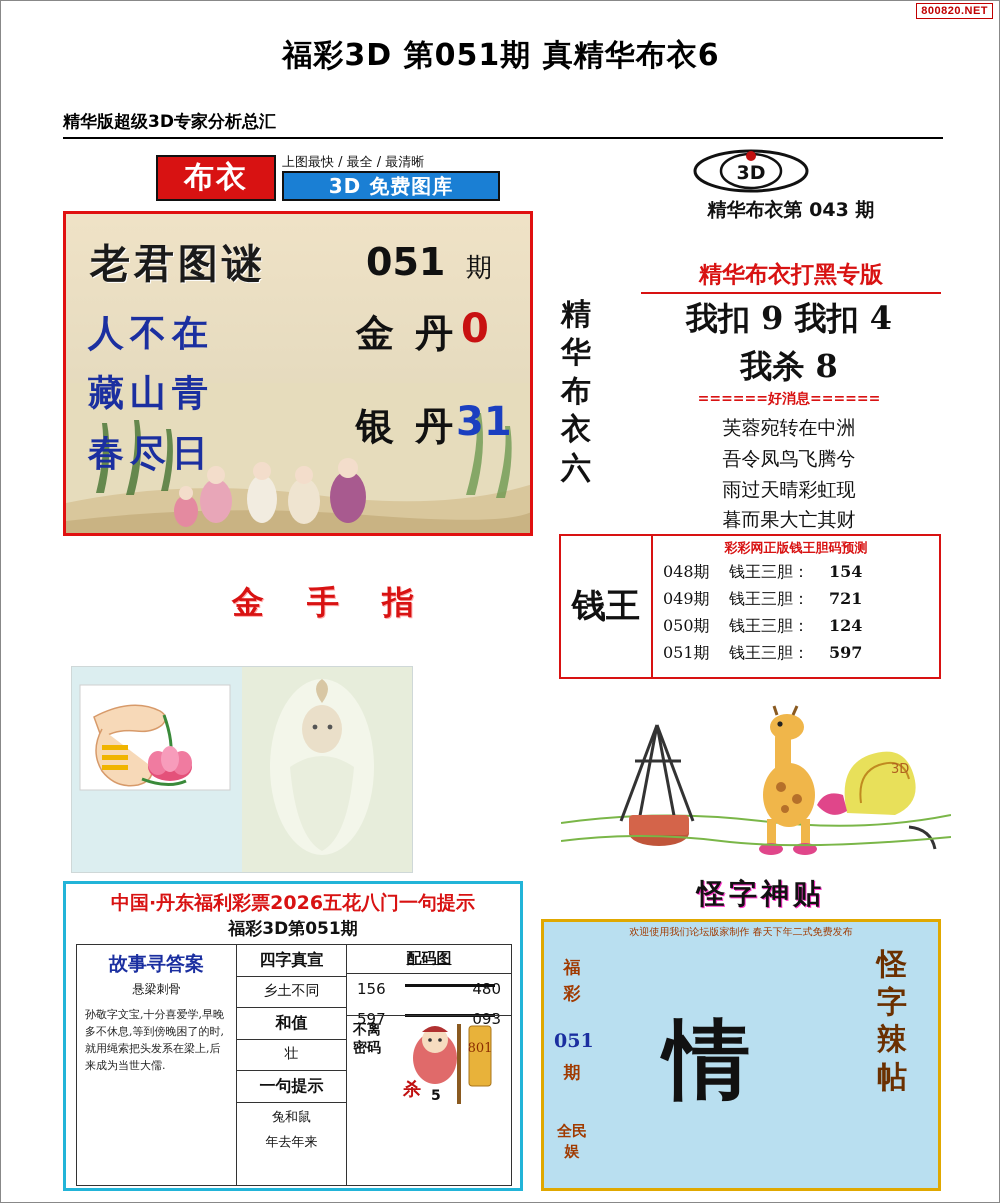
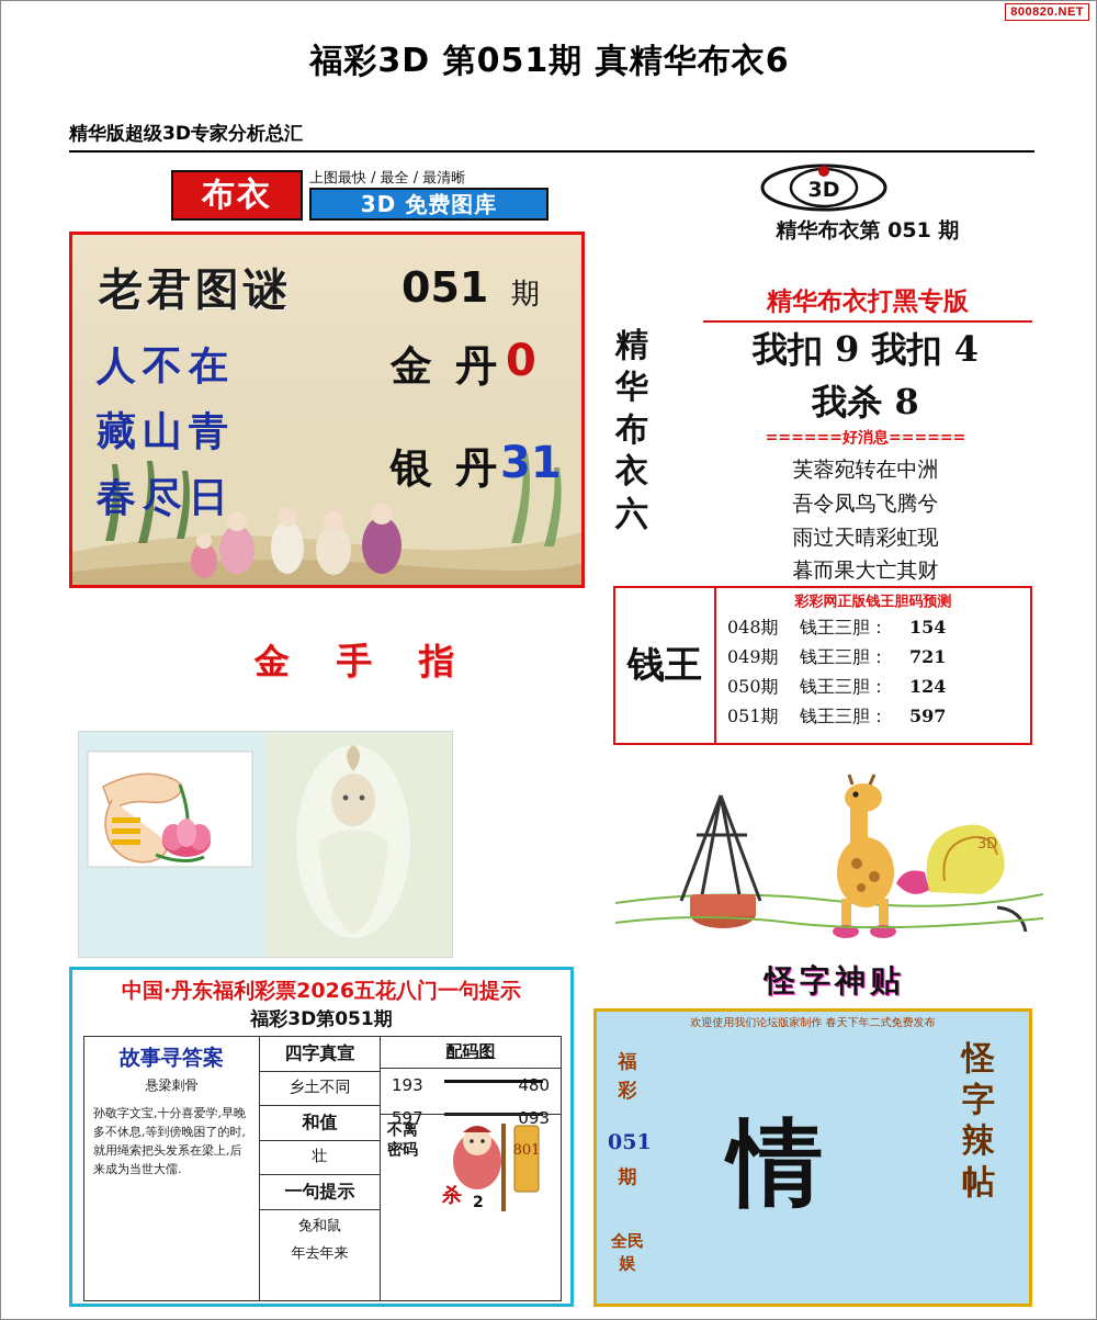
  800820.NET
  福彩3D 第051期 真精华布衣6
  精华版超级3D专家分析总汇
  布衣
  上图最快 / 最全 / 最清晰
  3D 免费图库
  老君图谜
  051
  期
  人不在
  藏山青
  春尽日
  金 丹
  0
  银 丹
  31
  金 手 指
  中国·丹东福利彩票2026五花八门一句提示
  福彩3D第051期
  故事寻答案
  悬梁刺骨
  孙敬字文宝,十分喜爱学,早晚多不休息,等到傍晚困了的时,就用绳索把头发系在梁上,后来成为当世大儒.
  四字真宣
  乡土不同
  和值
  壮
  一句提示
  兔和鼠
  年去年来
  配码图
- 156
+ 193
  480
  597
  093
  不离密码
  801
  杀
- 5
+ 2
  3D
- 精华布衣第 043 期
+ 精华布衣第 051 期
  精华布衣六
  精华布衣打黑专版
  我扣 9 我扣 4
  我杀 8
  ======好消息======
  芙蓉宛转在中洲
  吾令凤鸟飞腾兮
  雨过天晴彩虹现
  暮而果大亡其财
  钱王
  彩彩网正版钱王胆码预测
  048期
  钱王三胆：
  154
  049期
  钱王三胆：
  721
  050期
  钱王三胆：
  124
  051期
  钱王三胆：
  597
  3D
  怪字神贴
  欢迎使用我们论坛版家制作 春天下年二式免费发布
  福彩
  051
  期
  全民娱
  情
  怪字辣帖
